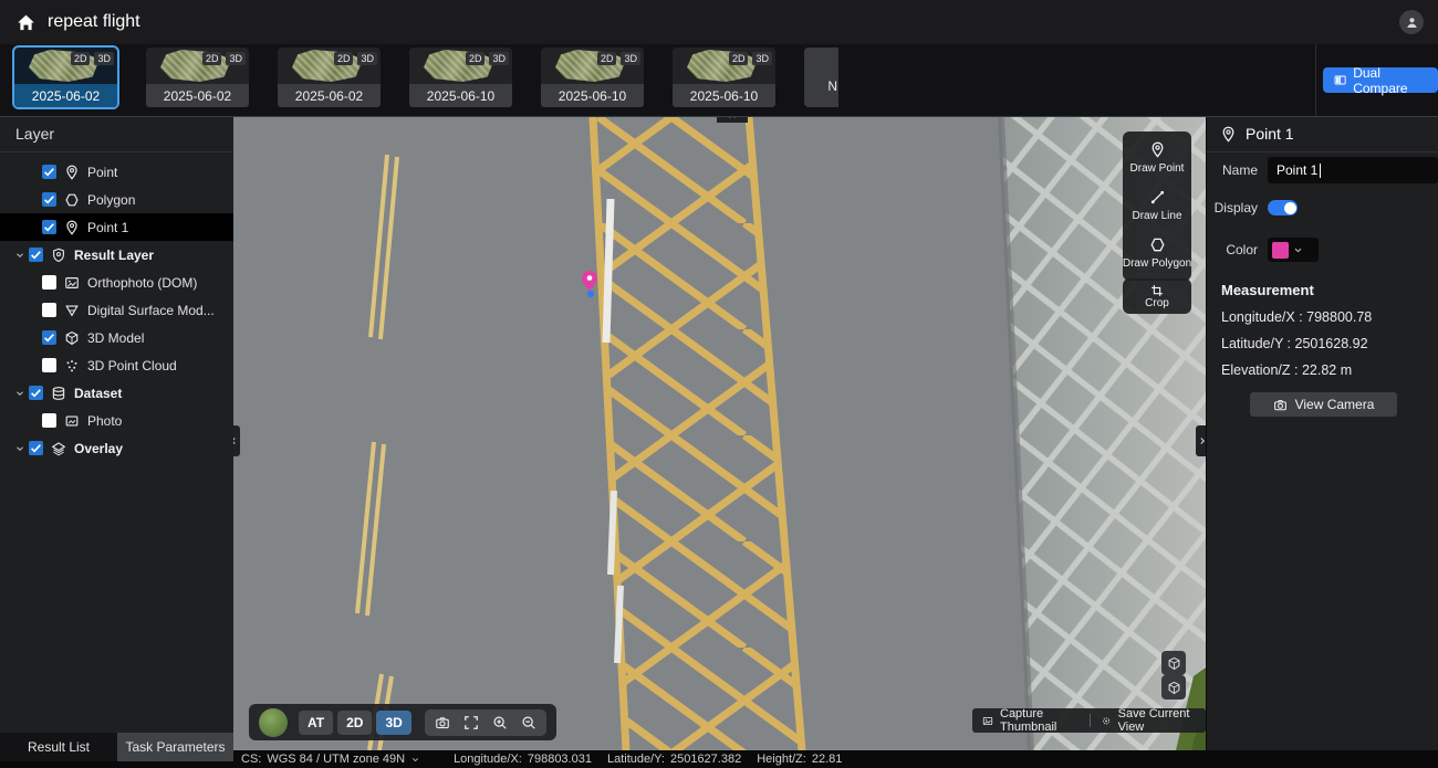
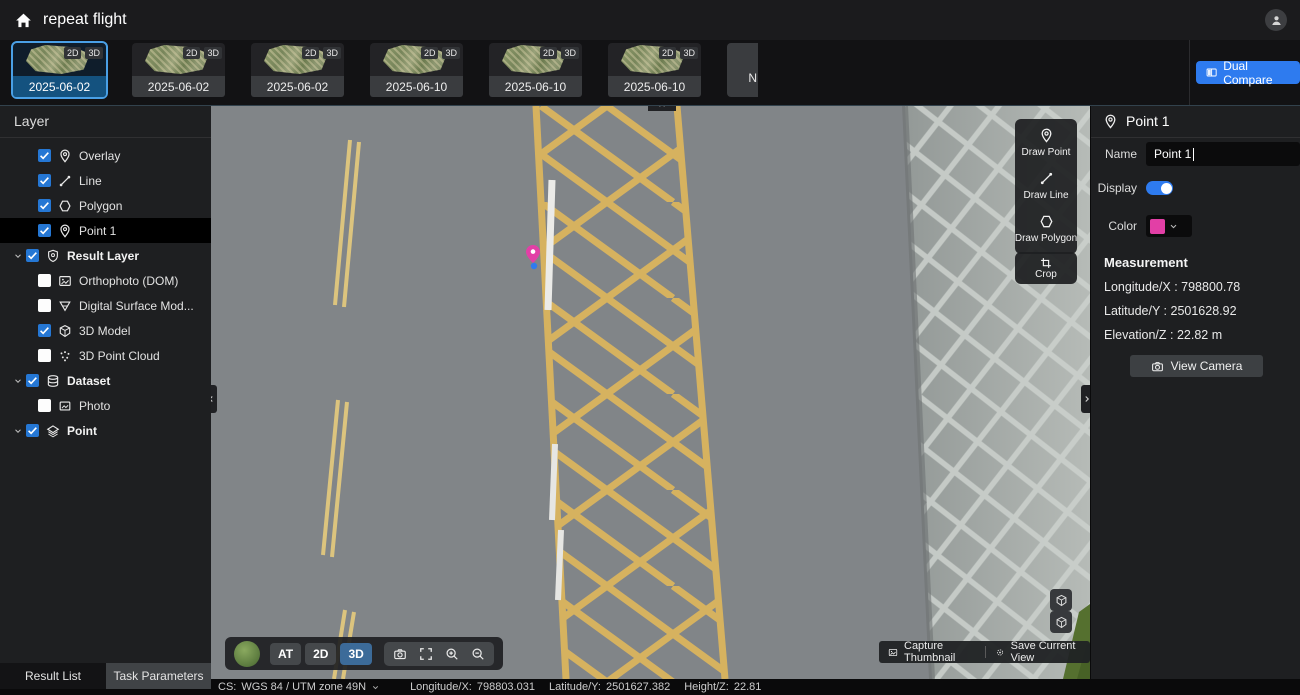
  repeat flight
  2D
  3D
  2025-06-02
  2D
  3D
  2025-06-02
  2D
  3D
  2025-06-02
  2D
  3D
  2025-06-10
  2D
  3D
  2025-06-10
  2D
  3D
  2025-06-10
  N
  Dual Compare
  Layer
- Point
+ Overlay
+ Line
  Polygon
  Point 1
  Result Layer
  Orthophoto (DOM)
  Digital Surface Mod...
  3D Model
  3D Point Cloud
  Dataset
  Photo
- Overlay
+ Point
  Draw Point
  Draw Line
  Draw Polygon
  Crop
  AT
  2D
  3D
  Capture Thumbnail
  Save Current View
  Point 1
  Name
  Point 1
  Display
  Color
  Measurement
  Longitude/X : 798800.78
  Latitude/Y : 2501628.92
  Elevation/Z : 22.82 m
  View Camera
  CS:
  WGS 84 / UTM zone 49N
  Longitude/X:
  798803.031
  Latitude/Y:
  2501627.382
  Height/Z:
  22.81
  Result List
  Task Parameters
